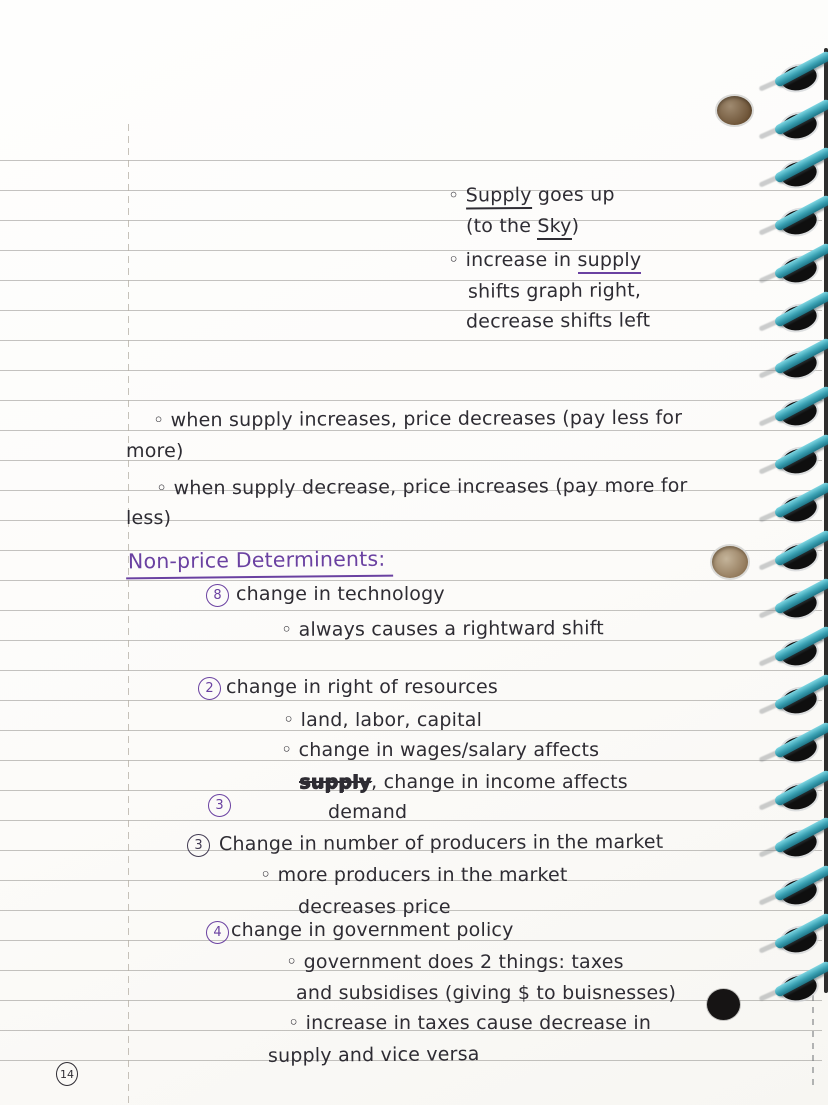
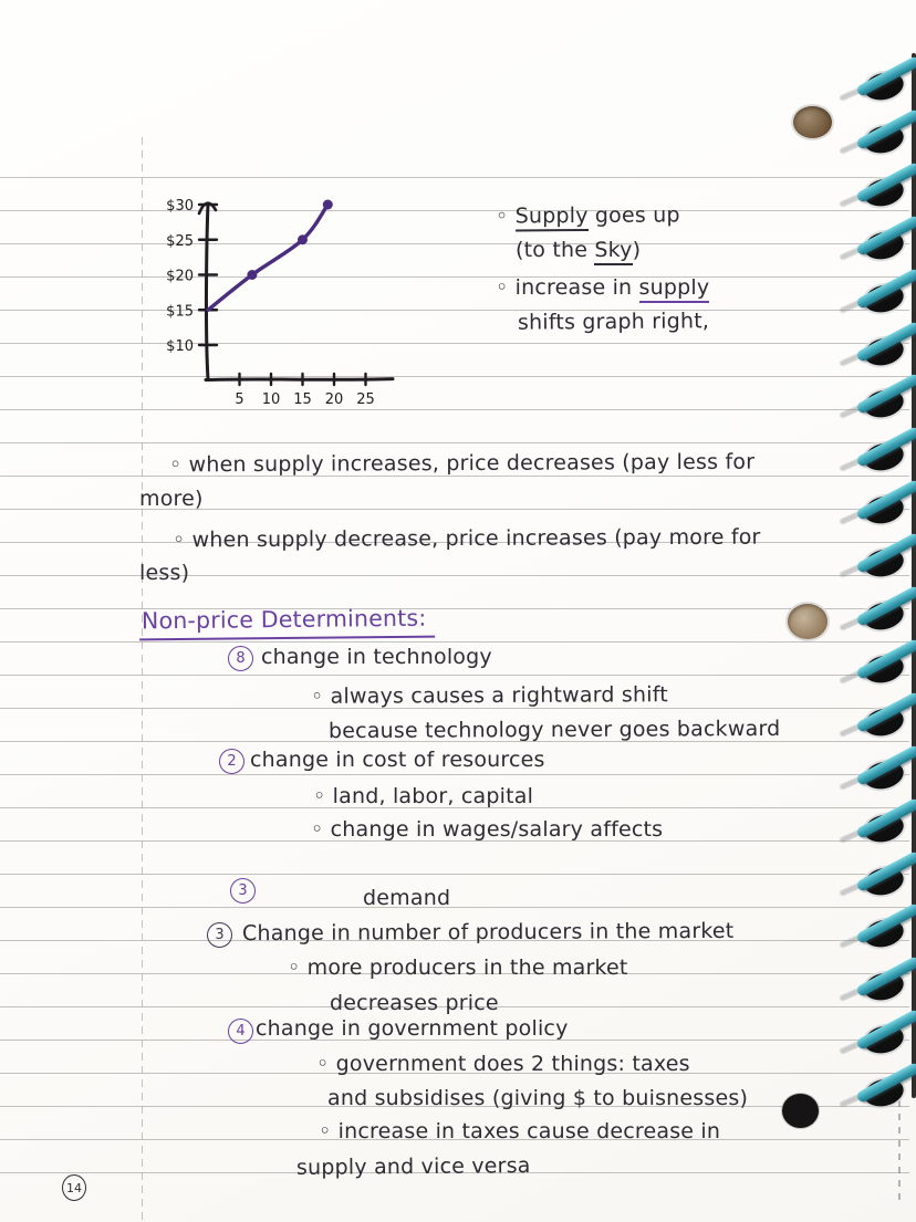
+ $30
+ $25
+ $20
+ $15
+ $10
+ 5
+ 10
+ 15
+ 20
+ 25
  ◦ Supply goes up
  (to the Sky)
  ◦ increase in supply
  shifts graph right,
- decrease shifts left
  ◦ when supply increases, price decreases (pay less for
  more)
  ◦ when supply decrease, price increases (pay more for
  less)
  Non-price Determinents:
  8
  change in technology
  ◦ always causes a rightward shift
+ because technology never goes backward
  2
- change in right of resources
+ change in cost of resources
  ◦ land, labor, capital
  ◦ change in wages/salary affects
- supply, change in income affects
  demand
  3
  3
  Change in number of producers in the market
  ◦ more producers in the market
  decreases price
  4
  change in government policy
  ◦ government does 2 things: taxes
  and subsidises (giving $ to buisnesses)
  ◦ increase in taxes cause decrease in
  supply and vice versa
  14
